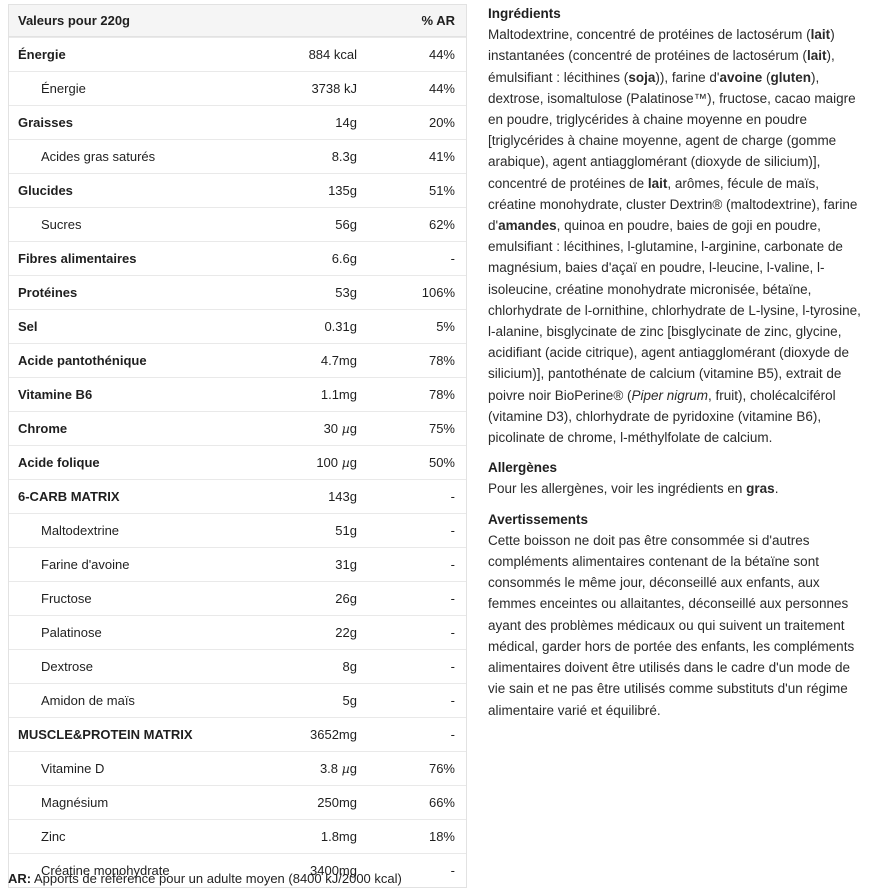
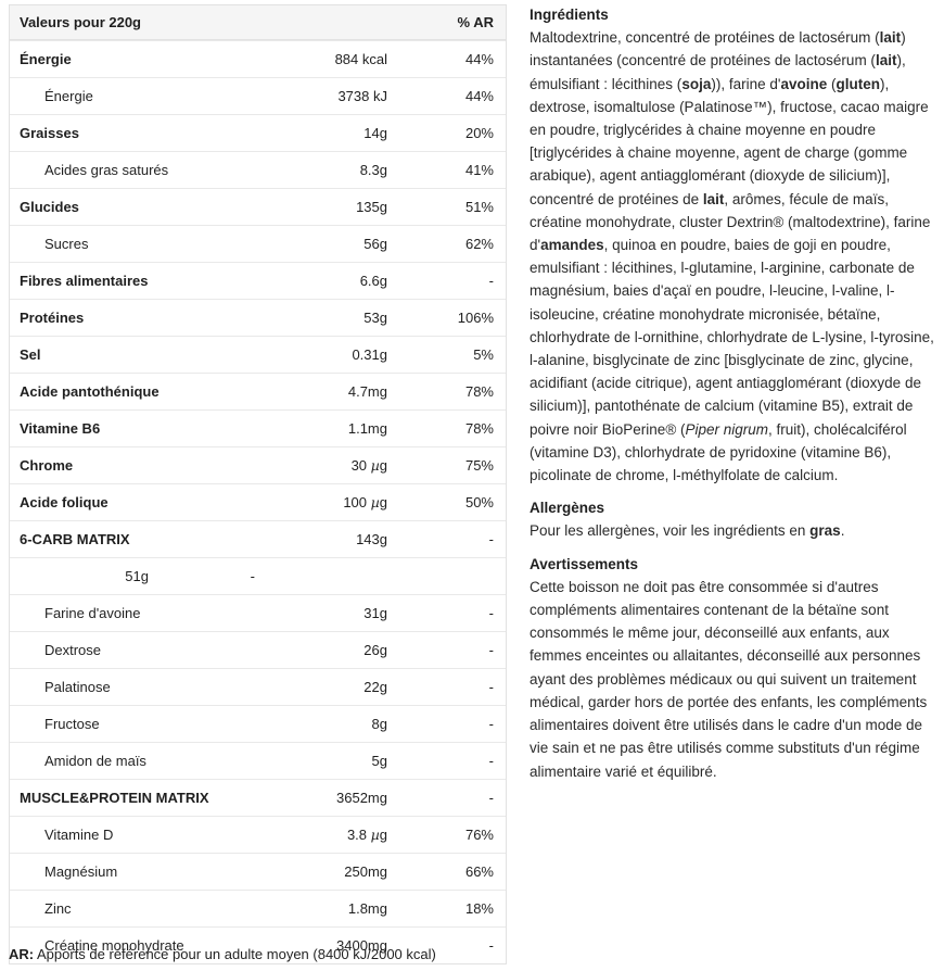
  Valeurs pour 220g
  % AR
  Énergie
  884 kcal
  44%
  Énergie
  3738 kJ
  44%
  Graisses
  14g
  20%
  Acides gras saturés
  8.3g
  41%
  Glucides
  135g
  51%
  Sucres
  56g
  62%
  Fibres alimentaires
  6.6g
  -
  Protéines
  53g
  106%
  Sel
  0.31g
  5%
  Acide pantothénique
  4.7mg
  78%
  Vitamine B6
  1.1mg
  78%
  Chrome
  30 µg
  75%
  Acide folique
  100 µg
  50%
  6-CARB MATRIX
  143g
  -
- Maltodextrine
  51g
  -
  Farine d'avoine
  31g
  -
- Fructose
+ Dextrose
  26g
  -
  Palatinose
  22g
  -
- Dextrose
+ Fructose
  8g
  -
  Amidon de maïs
  5g
  -
  MUSCLE&PROTEIN MATRIX
  3652mg
  -
  Vitamine D
  3.8 µg
  76%
  Magnésium
  250mg
  66%
  Zinc
  1.8mg
  18%
  Créatine monohydrate
  3400mg
  -
  AR: Apports de référence pour un adulte moyen (8400 kJ/2000 kcal)
  Ingrédients
  Maltodextrine, concentré de protéines de lactosérum (lait) instantanées (concentré de protéines de lactosérum (lait), émulsifiant : lécithines (soja)), farine d'avoine (gluten), dextrose, isomaltulose (Palatinose™), fructose, cacao maigre en poudre, triglycérides à chaine moyenne en poudre [triglycérides à chaine moyenne, agent de charge (gomme arabique), agent antiagglomérant (dioxyde de silicium)], concentré de protéines de lait, arômes, fécule de maïs, créatine monohydrate, cluster Dextrin® (maltodextrine), farine d'amandes, quinoa en poudre, baies de goji en poudre, emulsifiant : lécithines, l-glutamine, l-arginine, carbonate de magnésium, baies d'açaï en poudre, l-leucine, l-valine, l-isoleucine, créatine monohydrate micronisée, bétaïne, chlorhydrate de l-ornithine, chlorhydrate de L-lysine, l-tyrosine, l-alanine, bisglycinate de zinc [bisglycinate de zinc, glycine, acidifiant (acide citrique), agent antiagglomérant (dioxyde de silicium)], pantothénate de calcium (vitamine B5), extrait de poivre noir BioPerine® (Piper nigrum, fruit), cholécalciférol (vitamine D3), chlorhydrate de pyridoxine (vitamine B6), picolinate de chrome, l-méthylfolate de calcium.
  Allergènes
  Pour les allergènes, voir les ingrédients en gras.
  Avertissements
  Cette boisson ne doit pas être consommée si d'autres compléments alimentaires contenant de la bétaïne sont consommés le même jour, déconseillé aux enfants, aux femmes enceintes ou allaitantes, déconseillé aux personnes ayant des problèmes médicaux ou qui suivent un traitement médical, garder hors de portée des enfants, les compléments alimentaires doivent être utilisés dans le cadre d'un mode de vie sain et ne pas être utilisés comme substituts d'un régime alimentaire varié et équilibré.
